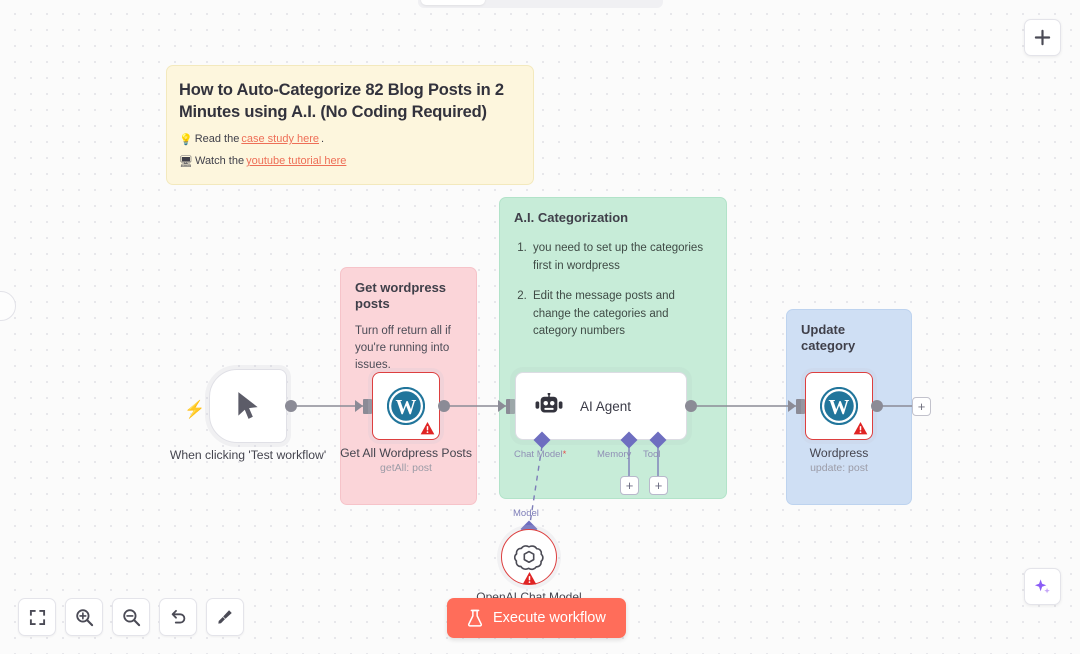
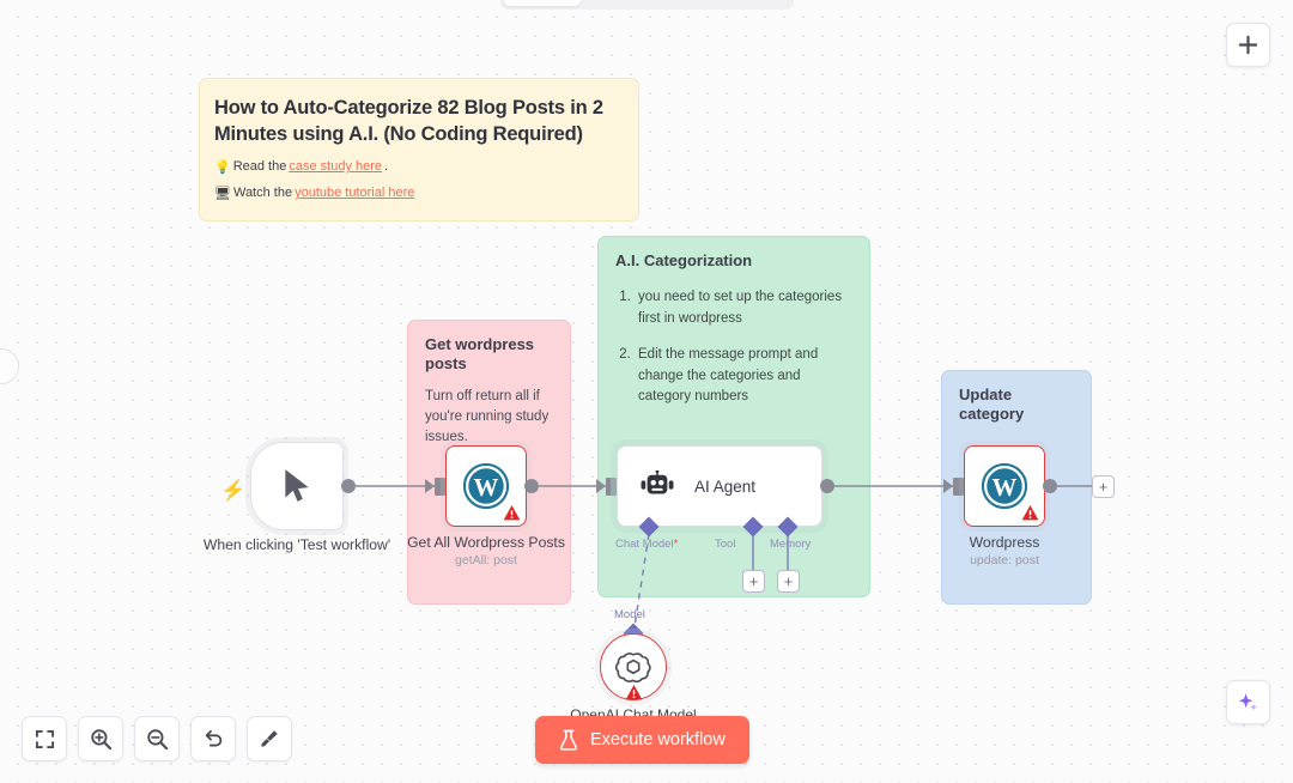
  How to Auto-Categorize 82 Blog Posts in 2 Minutes using A.I. (No Coding Required)
  💡
  Read the
  case study here
  .
  🖥
  Watch the
  youtube tutorial here
  Get wordpress posts
- Turn off return all if you're running into issues.
+ Turn off return all if you're running study issues.
  A.I. Categorization
  you need to set up the categories first in wordpress
- Edit the message posts and change the categories and category numbers
+ Edit the message prompt and change the categories and category numbers
  Update category
  ⚡
  When clicking 'Test workflow'
  W
  Get All Wordpress Posts
  getAll: post
  AI Agent
  Chat Model*
- Memory
+ Tool
  +
- Tool
+ Memory
  +
  W
  Wordpress
  update: post
  +
  Model
  OpenAI Chat Model
  Execute workflow
